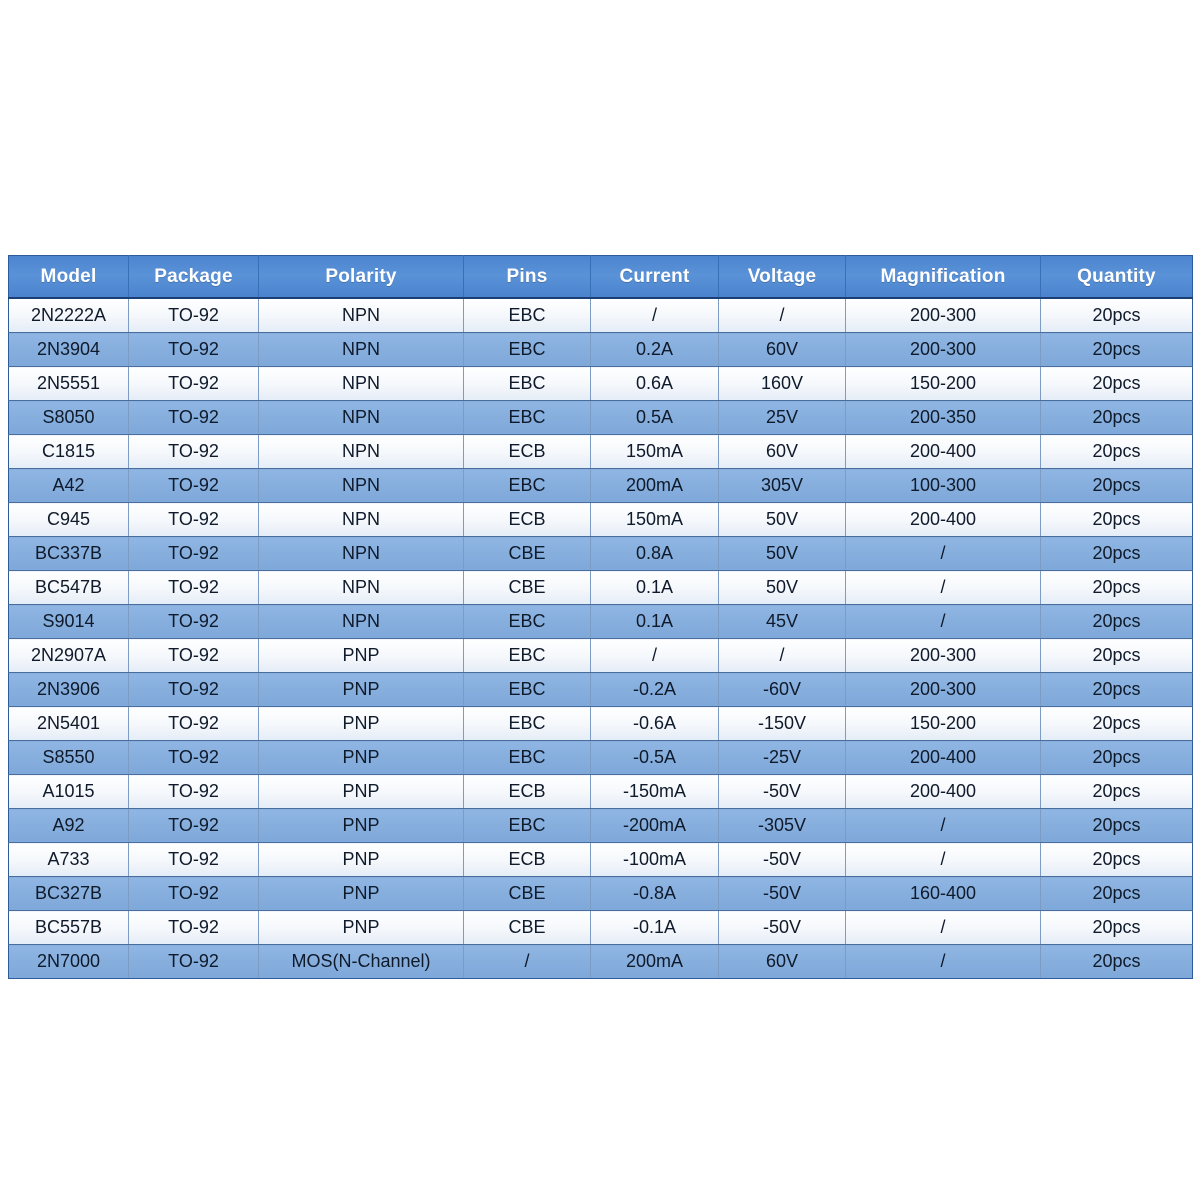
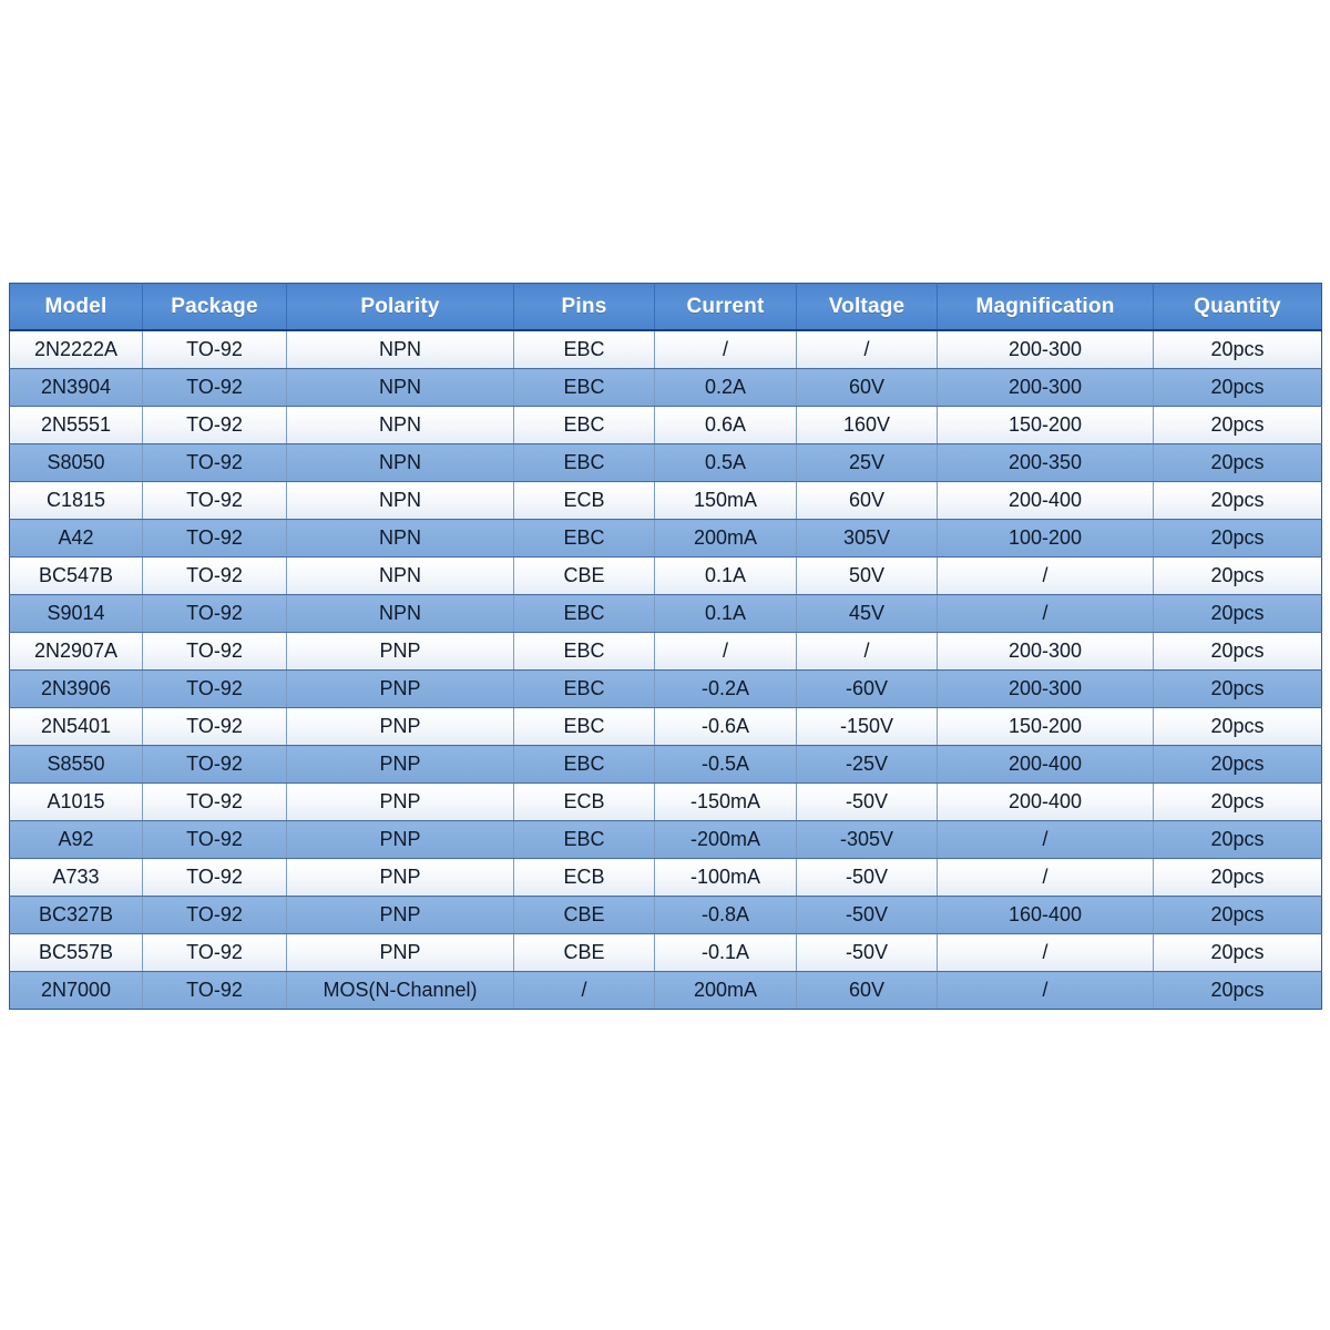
  Model	Package	Polarity	Pins	Current	Voltage	Magnification	Quantity
  2N2222A	TO-92	NPN	EBC	/	/	200-300	20pcs
  2N3904	TO-92	NPN	EBC	0.2A	60V	200-300	20pcs
  2N5551	TO-92	NPN	EBC	0.6A	160V	150-200	20pcs
  S8050	TO-92	NPN	EBC	0.5A	25V	200-350	20pcs
  C1815	TO-92	NPN	ECB	150mA	60V	200-400	20pcs
- A42	TO-92	NPN	EBC	200mA	305V	100-300	20pcs
+ A42	TO-92	NPN	EBC	200mA	305V	100-200	20pcs
- C945	TO-92	NPN	ECB	150mA	50V	200-400	20pcs
- BC337B	TO-92	NPN	CBE	0.8A	50V	/	20pcs
  BC547B	TO-92	NPN	CBE	0.1A	50V	/	20pcs
  S9014	TO-92	NPN	EBC	0.1A	45V	/	20pcs
  2N2907A	TO-92	PNP	EBC	/	/	200-300	20pcs
  2N3906	TO-92	PNP	EBC	-0.2A	-60V	200-300	20pcs
  2N5401	TO-92	PNP	EBC	-0.6A	-150V	150-200	20pcs
  S8550	TO-92	PNP	EBC	-0.5A	-25V	200-400	20pcs
  A1015	TO-92	PNP	ECB	-150mA	-50V	200-400	20pcs
  A92	TO-92	PNP	EBC	-200mA	-305V	/	20pcs
  A733	TO-92	PNP	ECB	-100mA	-50V	/	20pcs
  BC327B	TO-92	PNP	CBE	-0.8A	-50V	160-400	20pcs
  BC557B	TO-92	PNP	CBE	-0.1A	-50V	/	20pcs
  2N7000	TO-92	MOS(N-Channel)	/	200mA	60V	/	20pcs
